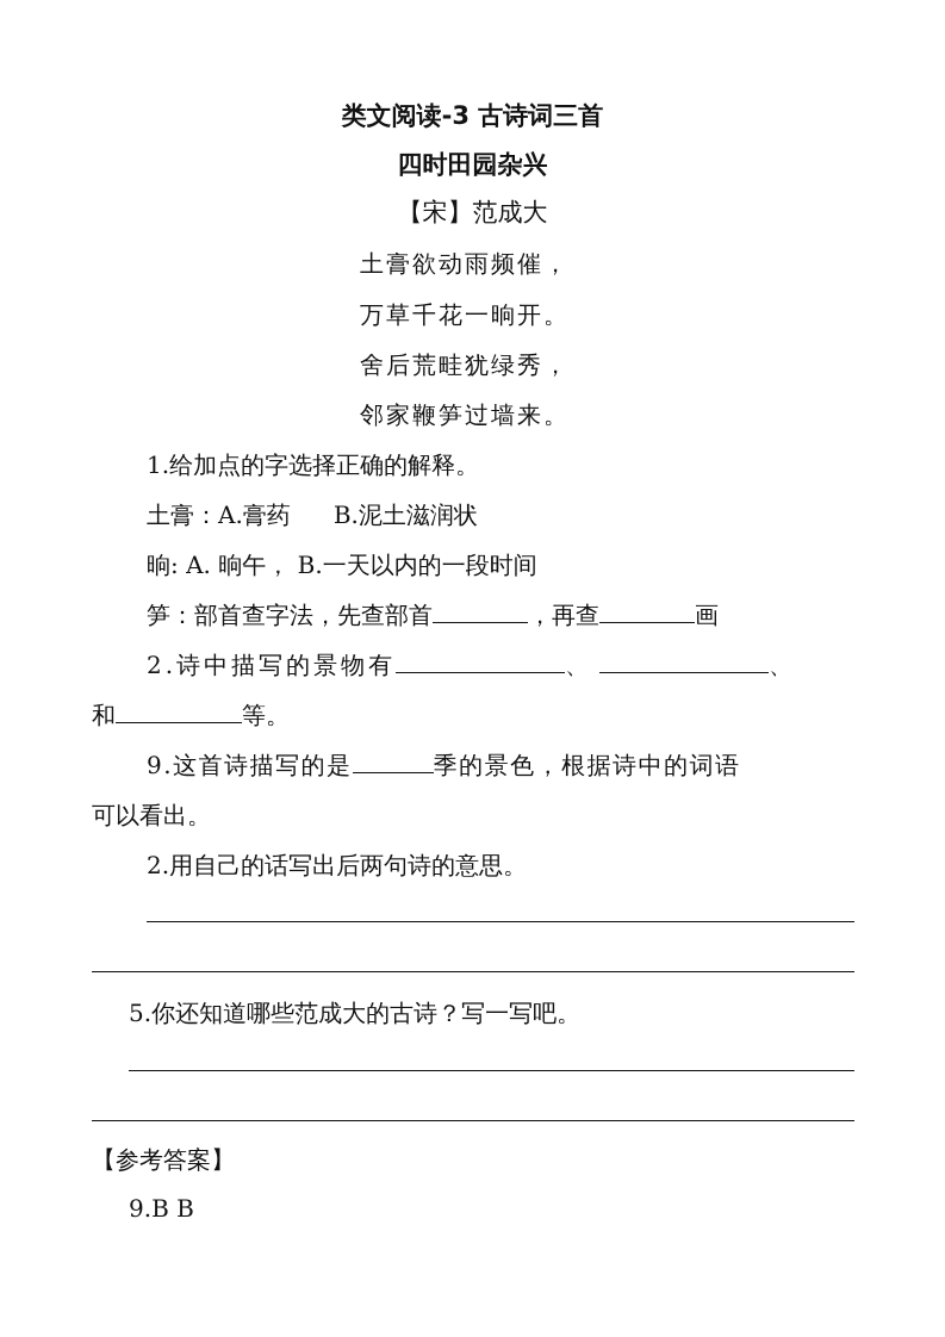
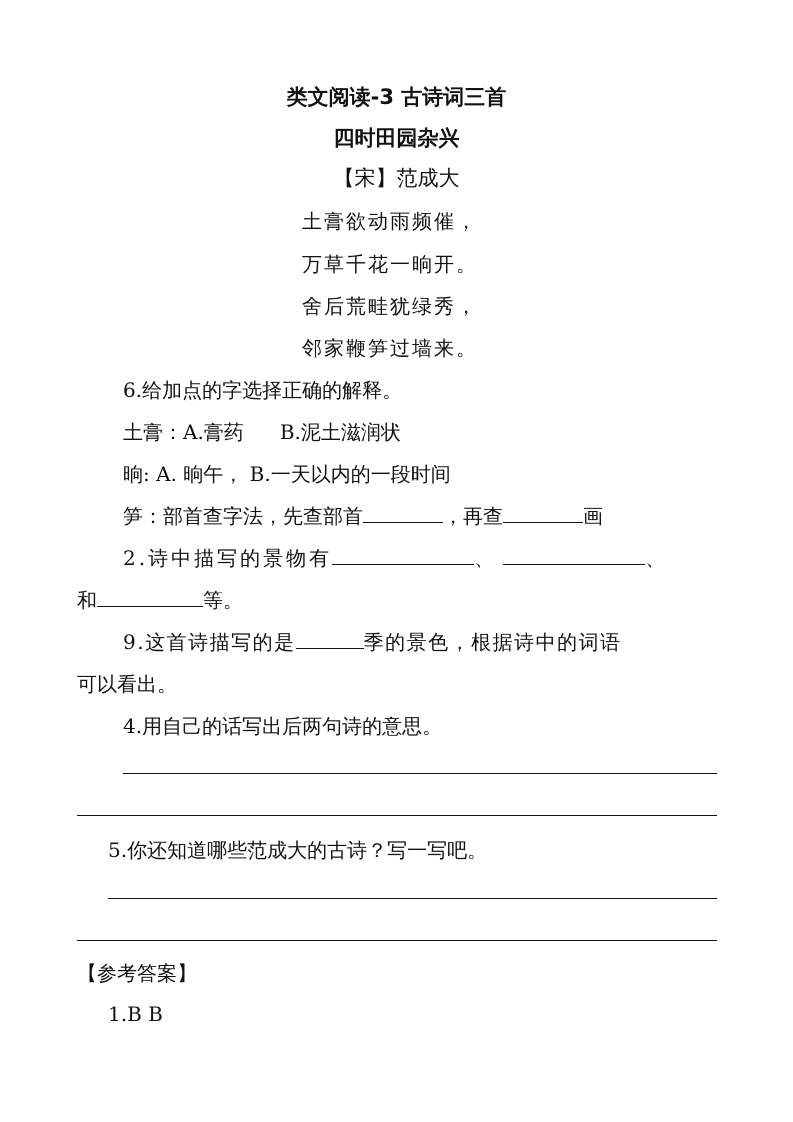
  类文阅读-3 古诗词三首
  四时田园杂兴
  【宋】范成大
  土膏欲动雨频催，
  万草千花一晌开。
  舍后荒畦犹绿秀，
  邻家鞭笋过墙来。
- 1.给加点的字选择正确的解释。
+ 6.给加点的字选择正确的解释。
  土膏：A.膏药 B.泥土滋润状
  晌: A. 晌午， B.一天以内的一段时间
  笋：部首查字法，先查部首 ，再查 画
  2.诗中描写的景物有 、 、
  和 等。
  9.这首诗描写的是 季的景色，根据诗中的词语
  可以看出。
- 2.用自己的话写出后两句诗的意思。
+ 4.用自己的话写出后两句诗的意思。
  5.你还知道哪些范成大的古诗？写一写吧。
  【参考答案】
- 9.B B
+ 1.B B
